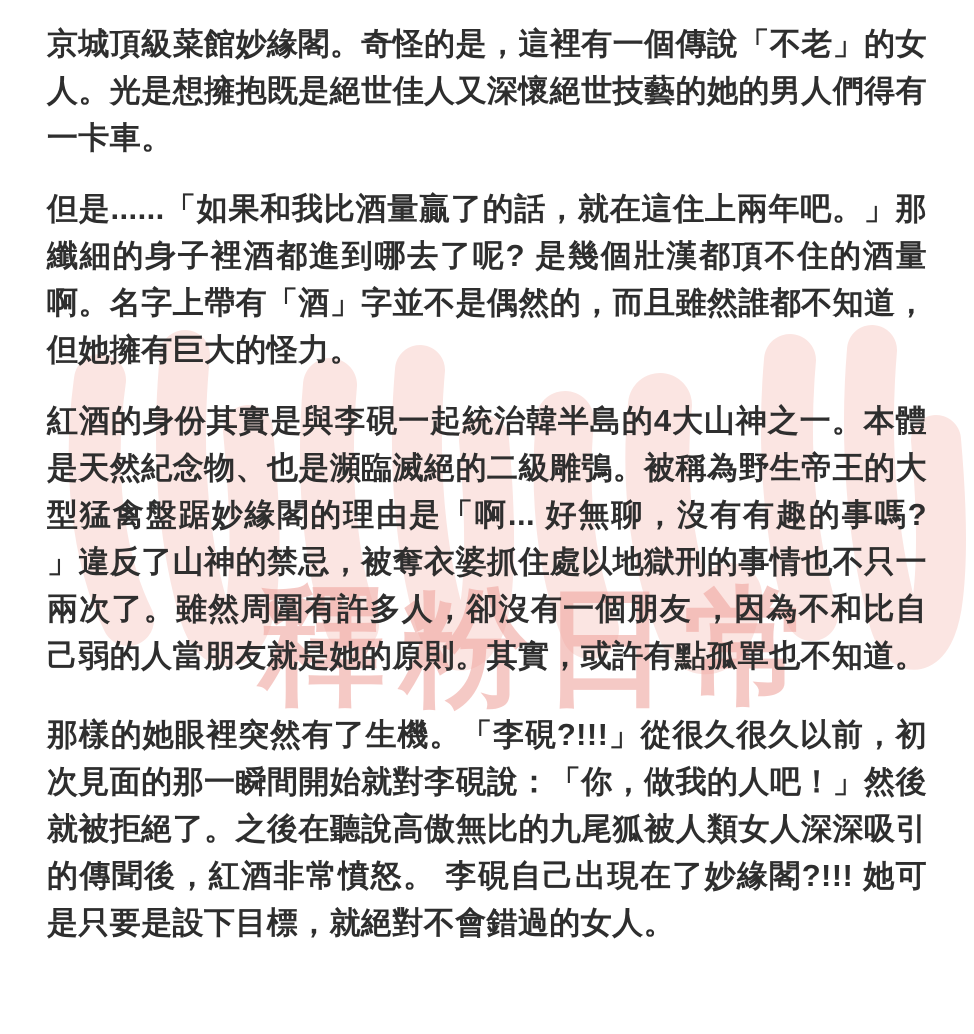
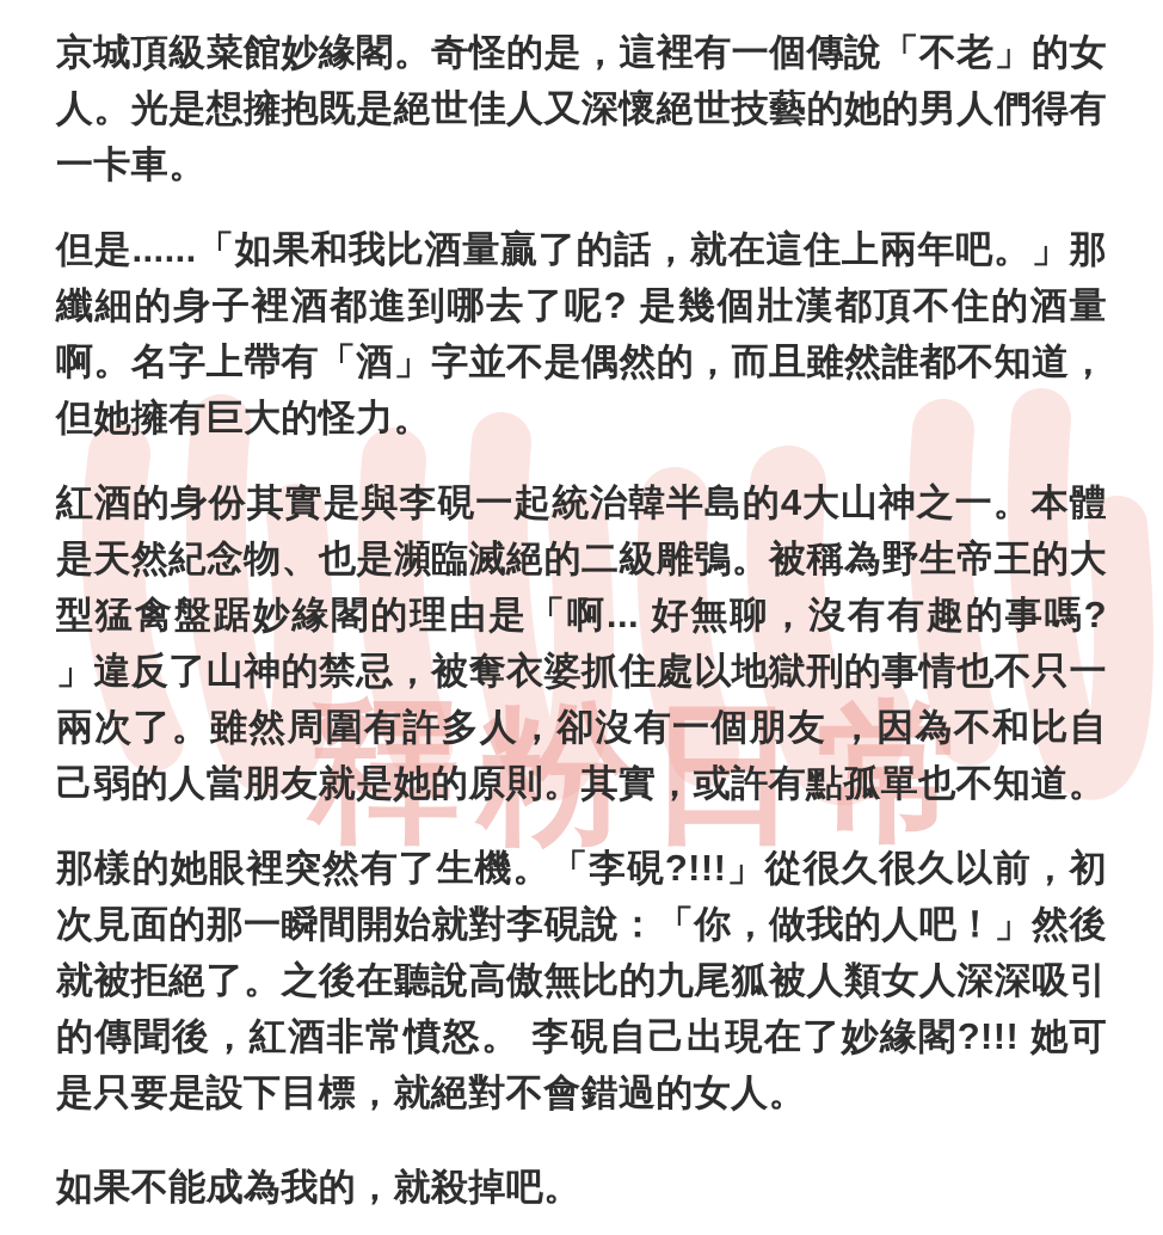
  釋粉日常
  京城頂級菜館妙緣閣。奇怪的是，這裡有一個傳說「不老」的女人。光是想擁抱既是絕世佳人又深懷絕世技藝的她的男人們得有一卡車。
  但是......「如果和我比酒量贏了的話，就在這住上兩年吧。」那纖細的身子裡酒都進到哪去了呢? 是幾個壯漢都頂不住的酒量啊。名字上帶有「酒」字並不是偶然的，而且雖然誰都不知道，但她擁有巨大的怪力。
  紅酒的身份其實是與李硯一起統治韓半島的4大山神之一。本體是天然紀念物、也是瀕臨滅絕的二級雕鴞。被稱為野生帝王的大型猛禽盤踞妙緣閣的理由是「啊... 好無聊，沒有有趣的事嗎? 」違反了山神的禁忌，被奪衣婆抓住處以地獄刑的事情也不只一兩次了。雖然周圍有許多人，卻沒有一個朋友 ，因為不和比自己弱的人當朋友就是她的原則。其實，或許有點孤單也不知道。
  那樣的她眼裡突然有了生機。「李硯?!!!」從很久很久以前，初次見面的那一瞬間開始就對李硯說：「你，做我的人吧！」然後就被拒絕了。之後在聽說高傲無比的九尾狐被人類女人深深吸引的傳聞後，紅酒非常憤怒。 李硯自己出現在了妙緣閣?!!! 她可是只要是設下目標，就絕對不會錯過的女人。
+ 如果不能成為我的，就殺掉吧。
